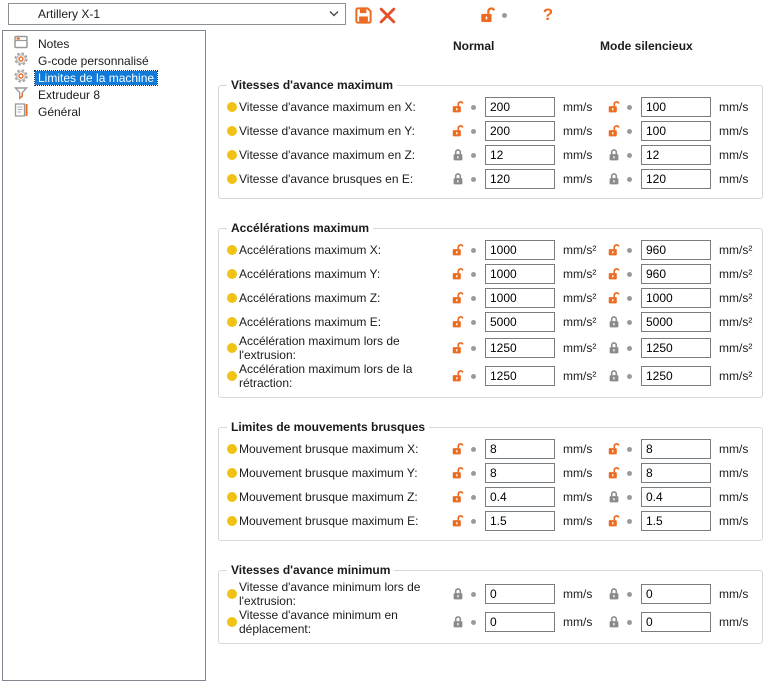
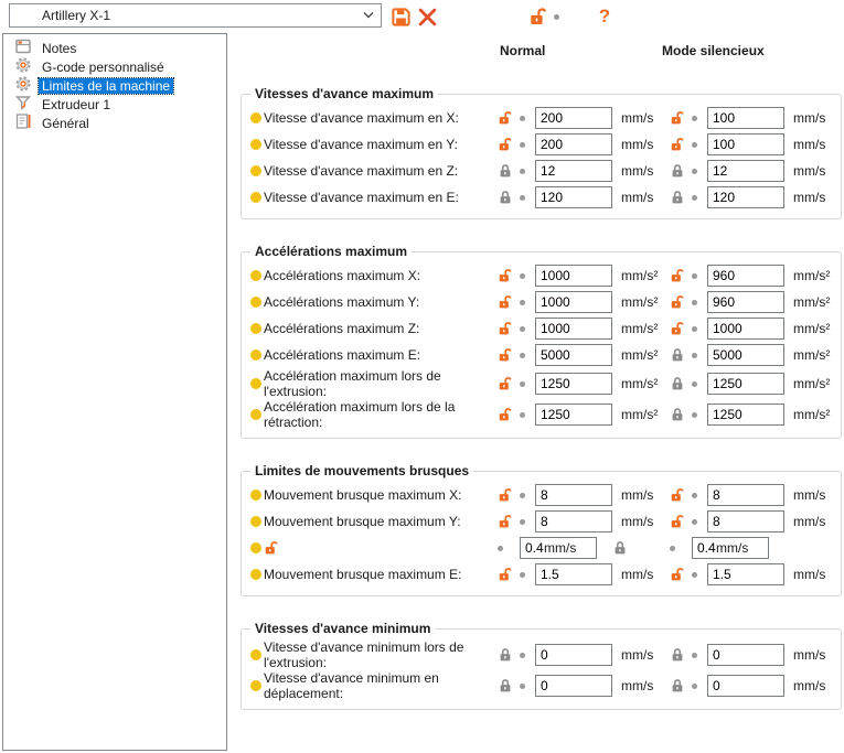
  Artillery X-1
  ?
  Notes
  G-code personnalisé
  Limites de la machine
- Extrudeur 8
+ Extrudeur 1
  Général
  Normal
  Mode silencieux
  Vitesses d'avance maximum
  Vitesse d'avance maximum en X:
  200
  mm/s
  100
  mm/s
  Vitesse d'avance maximum en Y:
  200
  mm/s
  100
  mm/s
  Vitesse d'avance maximum en Z:
  12
  mm/s
  12
  mm/s
- Vitesse d'avance brusques en E:
+ Vitesse d'avance maximum en E:
  120
  mm/s
  120
  mm/s
  Accélérations maximum
  Accélérations maximum X:
  1000
  mm/s²
  960
  mm/s²
  Accélérations maximum Y:
  1000
  mm/s²
  960
  mm/s²
  Accélérations maximum Z:
  1000
  mm/s²
  1000
  mm/s²
  Accélérations maximum E:
  5000
  mm/s²
  5000
  mm/s²
  Accélération maximum lors de l'extrusion:
  1250
  mm/s²
  1250
  mm/s²
  Accélération maximum lors de la rétraction:
  1250
  mm/s²
  1250
  mm/s²
  Limites de mouvements brusques
  Mouvement brusque maximum X:
  8
  mm/s
  8
  mm/s
  Mouvement brusque maximum Y:
  8
  mm/s
  8
  mm/s
- Mouvement brusque maximum Z:
  0.4
  mm/s
  0.4
  mm/s
  Mouvement brusque maximum E:
  1.5
  mm/s
  1.5
  mm/s
  Vitesses d'avance minimum
  Vitesse d'avance minimum lors de l'extrusion:
  0
  mm/s
  0
  mm/s
  Vitesse d'avance minimum en déplacement:
  0
  mm/s
  0
  mm/s
